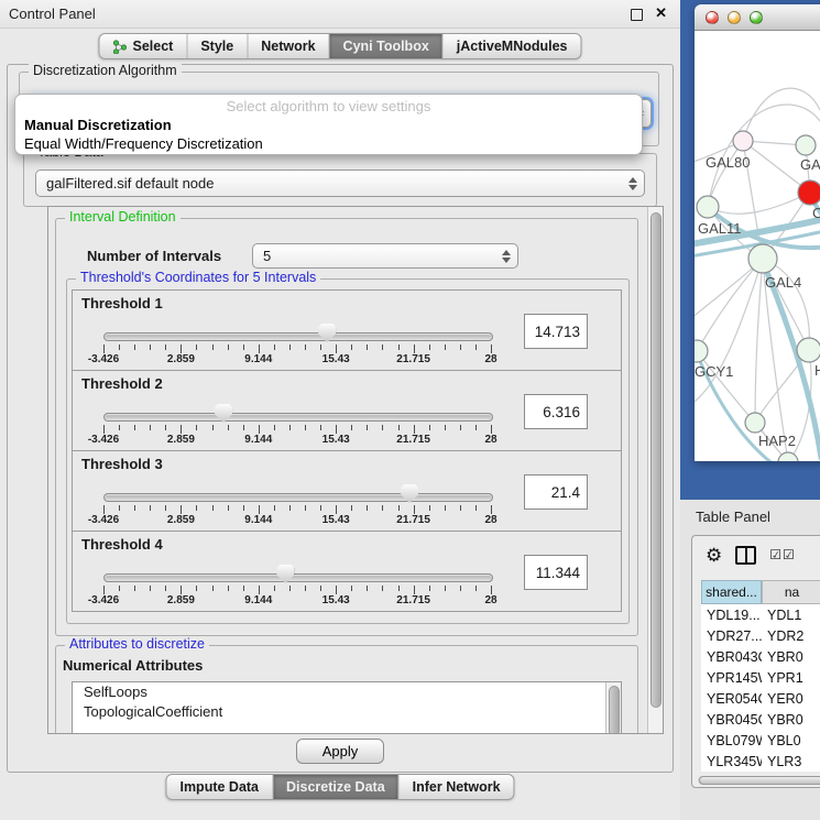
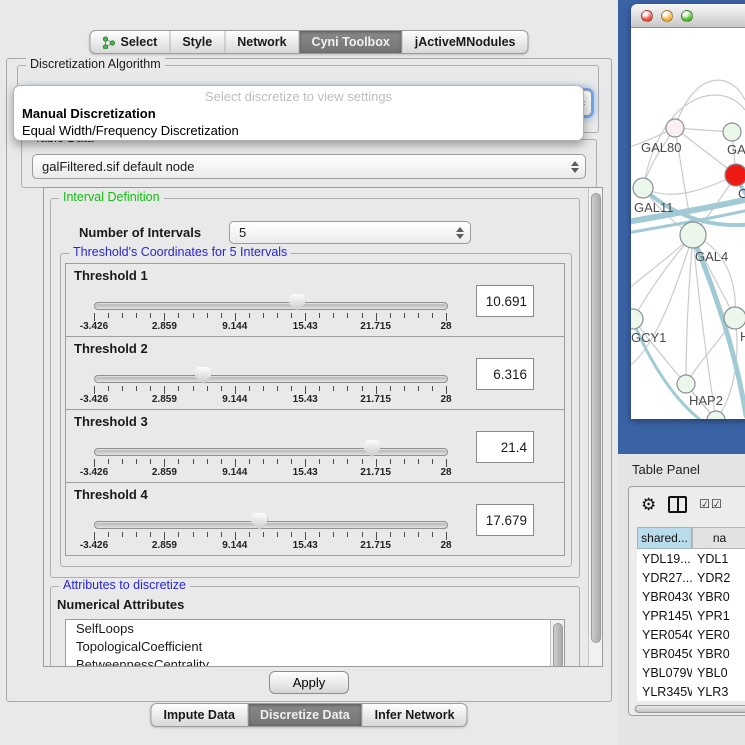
- Control Panel
- ✕
  Select
  Style
  Network
  Cyni Toolbox
  jActiveMNodules
  Discretization Algorithm
- Select algorithm to view settings
+ Select discretize to view settings
  Manual Discretization
  Equal Width/Frequency Discretization
  galFiltered.sif default node
  Interval Definition
  Number of Intervals
  5
  Threshold's Coordinates for 5 Intervals
  Threshold 1
  -3.426
  2.859
  9.144
  15.43
  21.715
  28
- 14.713
+ 10.691
  Threshold 2
  -3.426
  2.859
  9.144
  15.43
  21.715
  28
  6.316
  Threshold 3
  -3.426
  2.859
  9.144
  15.43
  21.715
  28
  21.4
  Threshold 4
  -3.426
  2.859
  9.144
  15.43
  21.715
  28
- 11.344
+ 17.679
  Attributes to discretize
  Numerical Attributes
  SelfLoops
  TopologicalCoefficient
+ BetweennessCentrality
  Apply
  Impute Data
  Discretize Data
  Infer Network
  GAL80
  GA
  C
  GAL11
  GAL4
  GCY1
  HAP2
  Table Panel
  ⚙
  ☑☑
  shared...
  na
  YDL19...
  YDL1
  YDR27...
  YDR2
  YBR043
  YBR0
  YPR145
  YPR1
  YER054
  YER0
  YBR045
  YBR0
  YBL079
  YBL0
  YLR345
  YLR3
